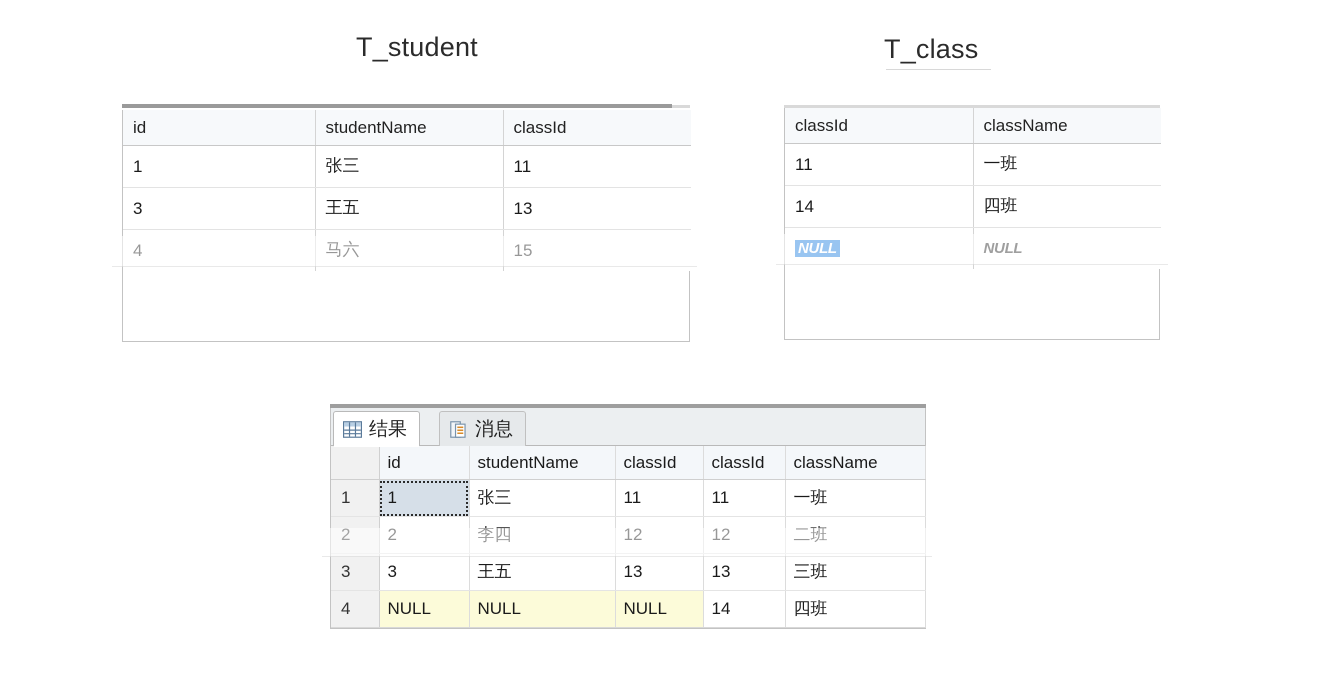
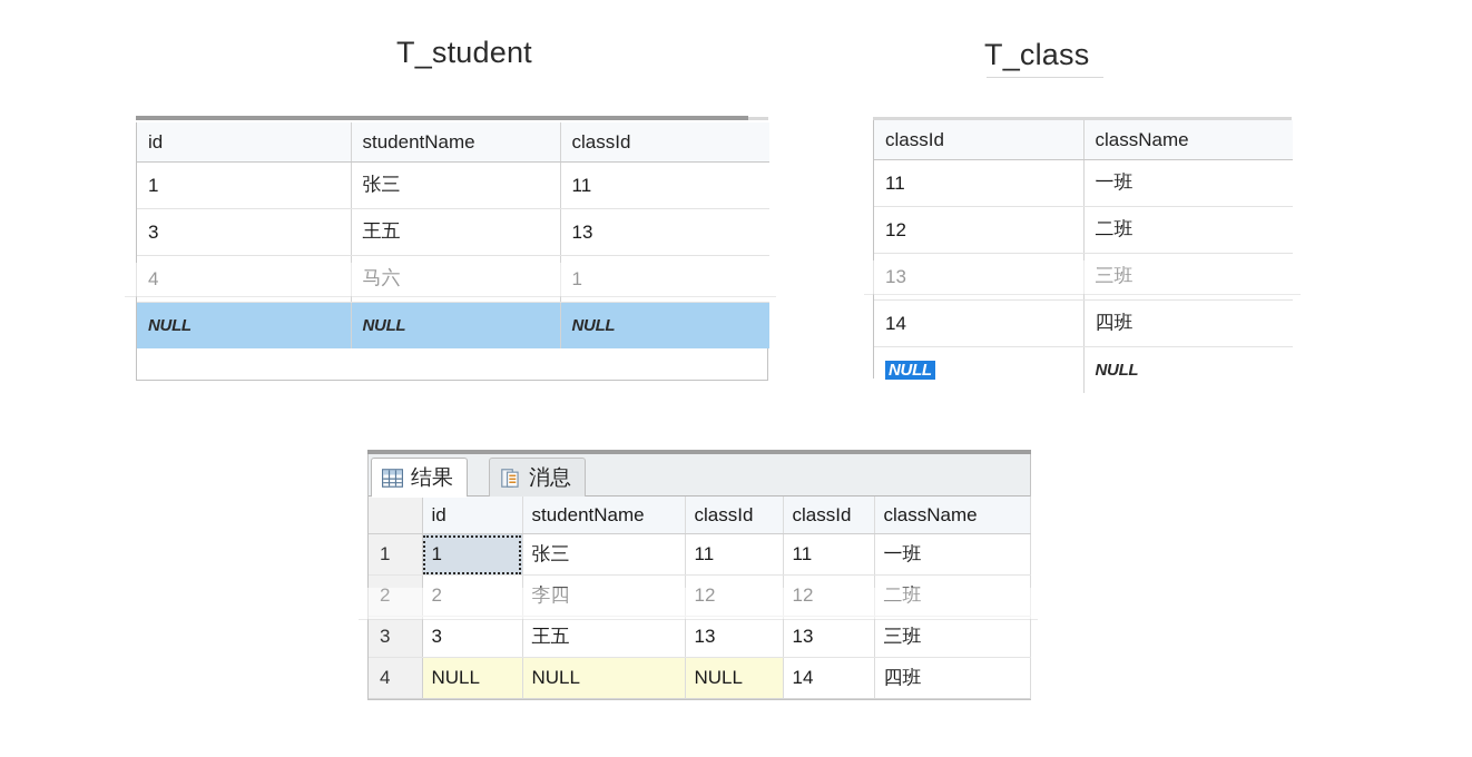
  T_student
  T_class
  id	studentName	classId
  1	张三	11
  3	王五	13
- 4	马六	15
+ 4	马六	1
+ NULL	NULL	NULL
  classId	className
  11	一班
+ 12	二班
+ 13	三班
  14	四班
  NULL	NULL
  结果
  消息
  	id	studentName	classId	classId	className
  1	1	张三	11	11	一班
  2	2	李四	12	12	二班
  3	3	王五	13	13	三班
  4	NULL	NULL	NULL	14	四班
